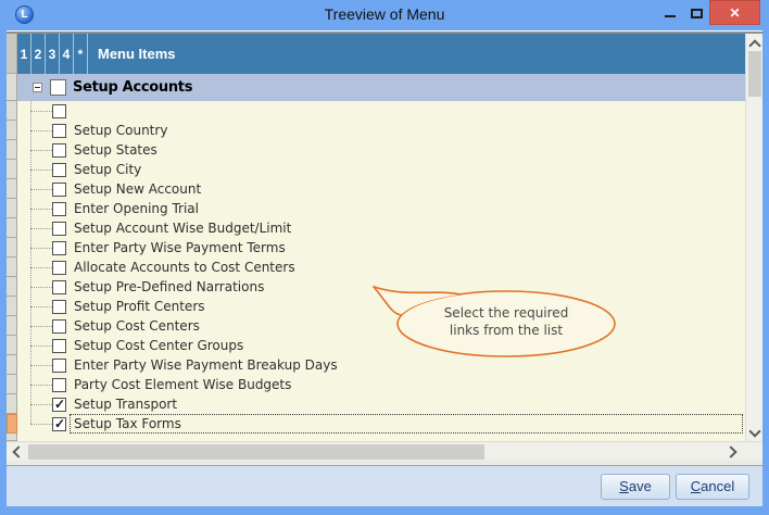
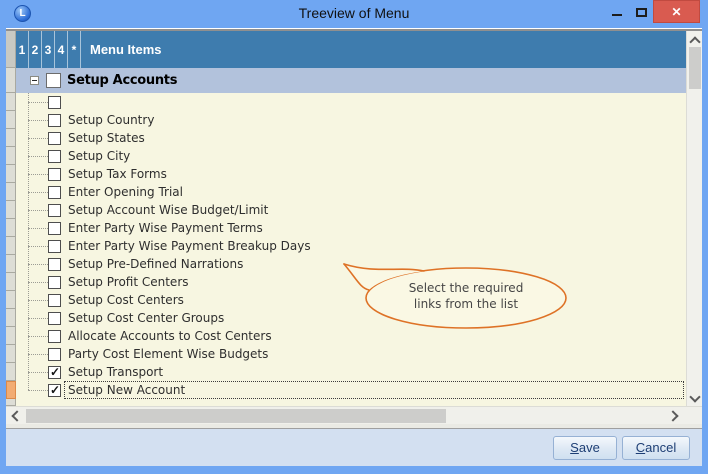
  L
  Treeview of Menu
  ✕
  1
  2
  3
  4
  *
  Menu Items
  Setup Accounts
  Setup Country
  Setup States
  Setup City
- Setup New Account
+ Setup Tax Forms
  Enter Opening Trial
  Setup Account Wise Budget/Limit
  Enter Party Wise Payment Terms
- Allocate Accounts to Cost Centers
+ Enter Party Wise Payment Breakup Days
  Setup Pre-Defined Narrations
  Setup Profit Centers
  Setup Cost Centers
  Setup Cost Center Groups
- Enter Party Wise Payment Breakup Days
+ Allocate Accounts to Cost Centers
  Party Cost Element Wise Budgets
  Setup Transport
- Setup Tax Forms
+ Setup New Account
  Select the required
  links from the list
  S
  ave
  C
  ancel
